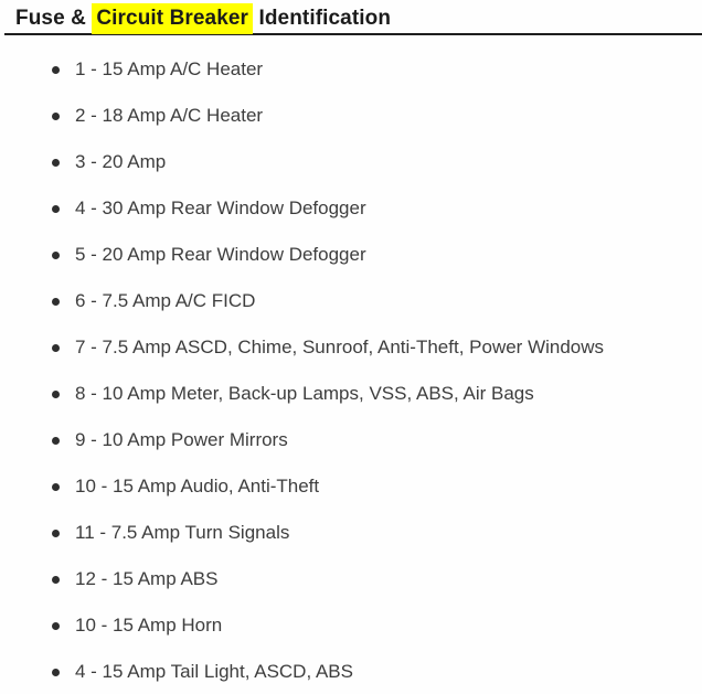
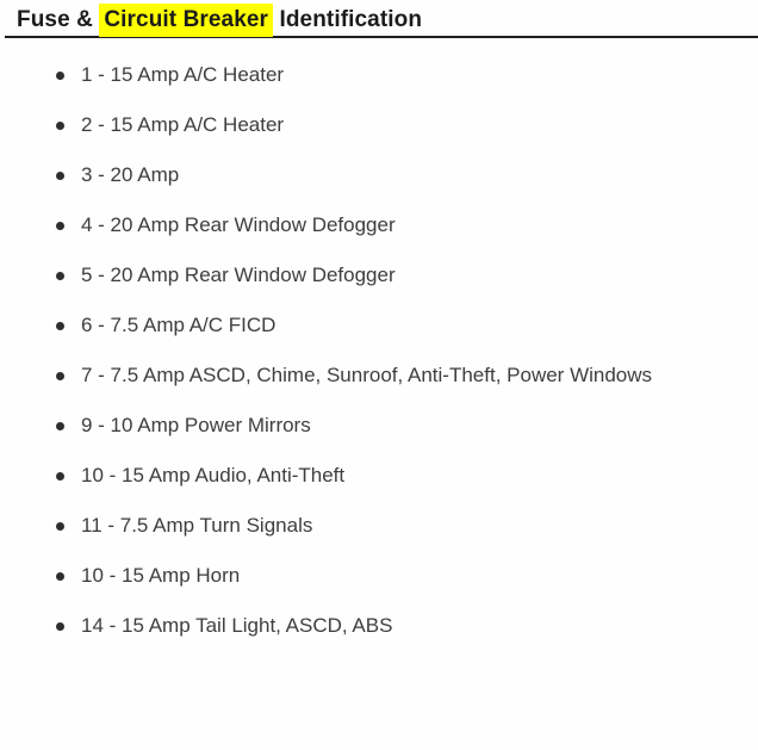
  Fuse & Circuit Breaker Identification
  1 - 15 Amp A/C Heater
- 2 - 18 Amp A/C Heater
+ 2 - 15 Amp A/C Heater
  3 - 20 Amp
- 4 - 30 Amp Rear Window Defogger
+ 4 - 20 Amp Rear Window Defogger
  5 - 20 Amp Rear Window Defogger
  6 - 7.5 Amp A/C FICD
  7 - 7.5 Amp ASCD, Chime, Sunroof, Anti-Theft, Power Windows
- 8 - 10 Amp Meter, Back-up Lamps, VSS, ABS, Air Bags
  9 - 10 Amp Power Mirrors
  10 - 15 Amp Audio, Anti-Theft
  11 - 7.5 Amp Turn Signals
- 12 - 15 Amp ABS
  10 - 15 Amp Horn
- 4 - 15 Amp Tail Light, ASCD, ABS
+ 14 - 15 Amp Tail Light, ASCD, ABS
